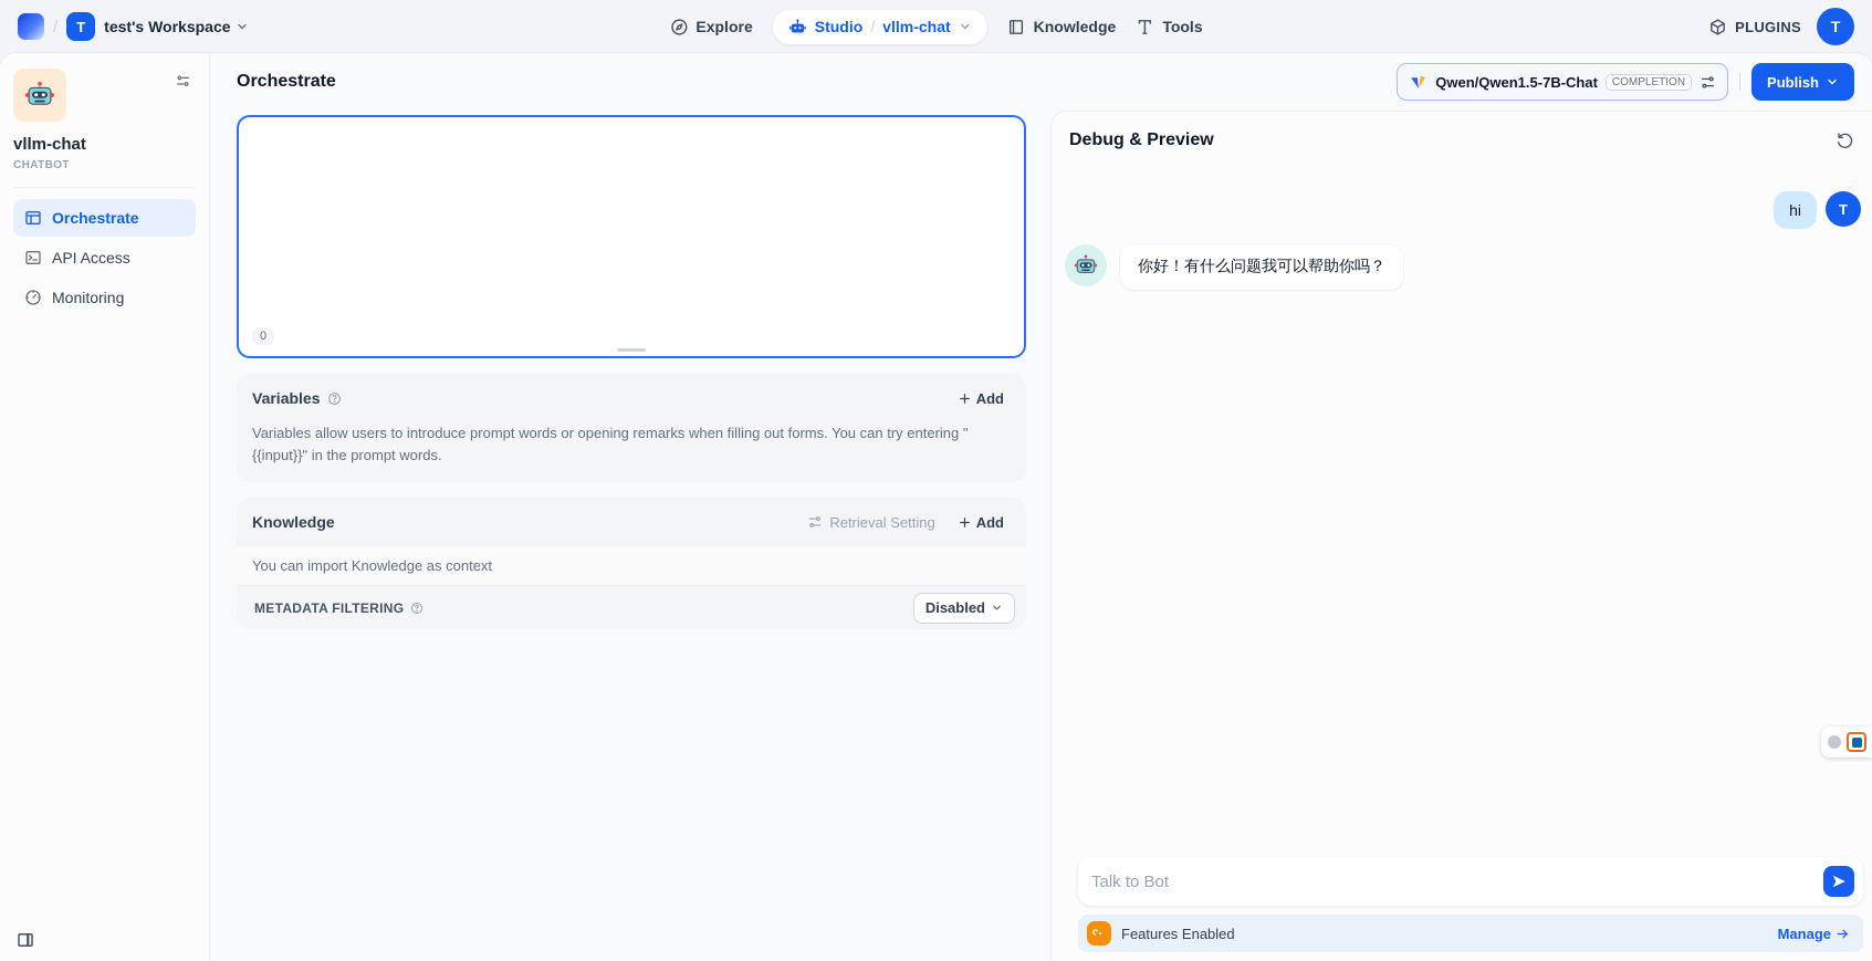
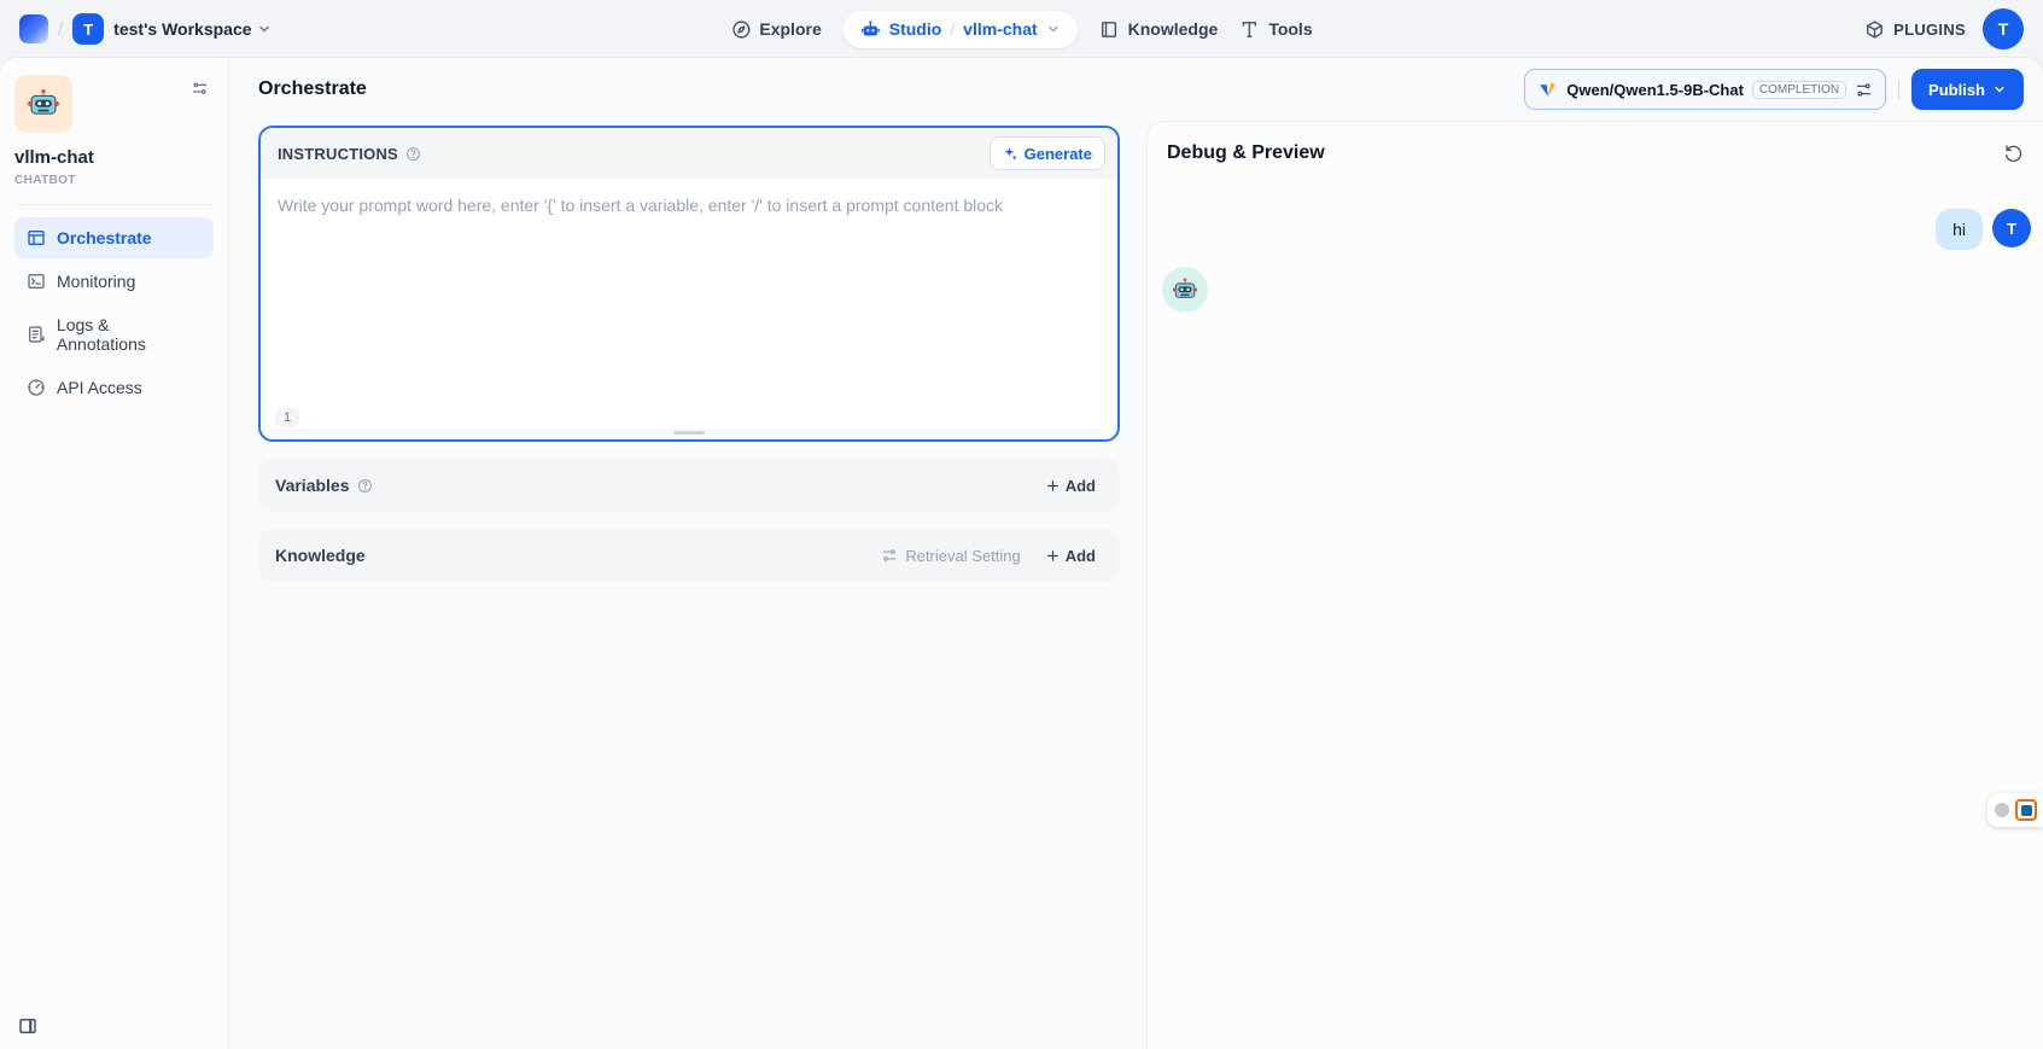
  /
  T
  test's Workspace
  Explore
  Studio
  /
  vllm-chat
  Knowledge
  Tools
  PLUGINS
  T
  vllm-chat
  CHATBOT
  Orchestrate
- API Access
+ Monitoring
+ Logs & Annotations
- Monitoring
+ API Access
  Orchestrate
- Qwen/Qwen1.5-7B-Chat
+ Qwen/Qwen1.5-9B-Chat
  COMPLETION
  Publish
+ INSTRUCTIONS
+ Generate
+ Write your prompt word here, enter '{' to insert a variable, enter '/' to insert a prompt content block
- 0
+ 1
  Variables
  Add
- Variables allow users to introduce prompt words or opening remarks when filling out forms. You can try entering "{{input}}" in the prompt words.
  Knowledge
  Retrieval Setting
  Add
- You can import Knowledge as context
- METADATA FILTERING
- Disabled
  Debug & Preview
  hi
  T
- 你好！有什么问题我可以帮助你吗？
- Talk to Bot
- Features Enabled
- Manage
